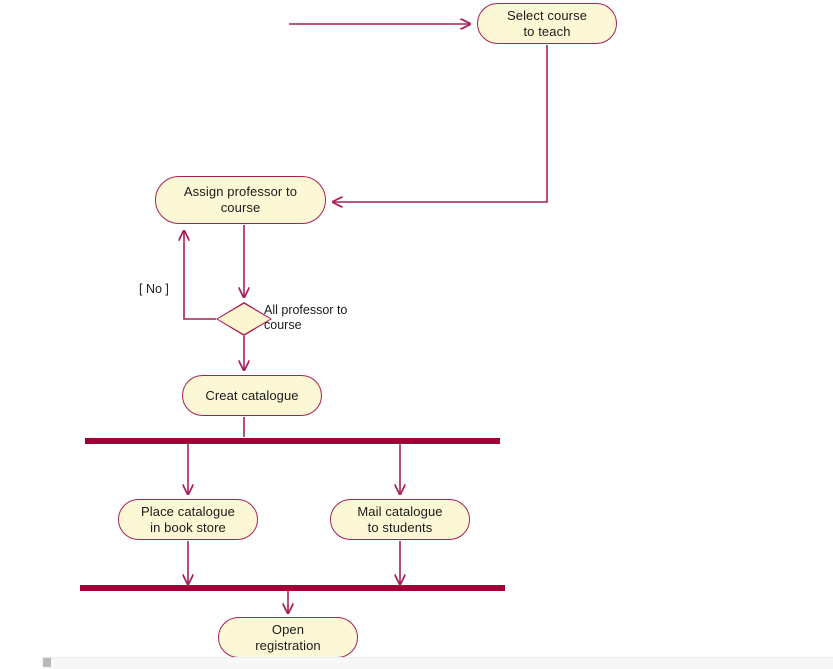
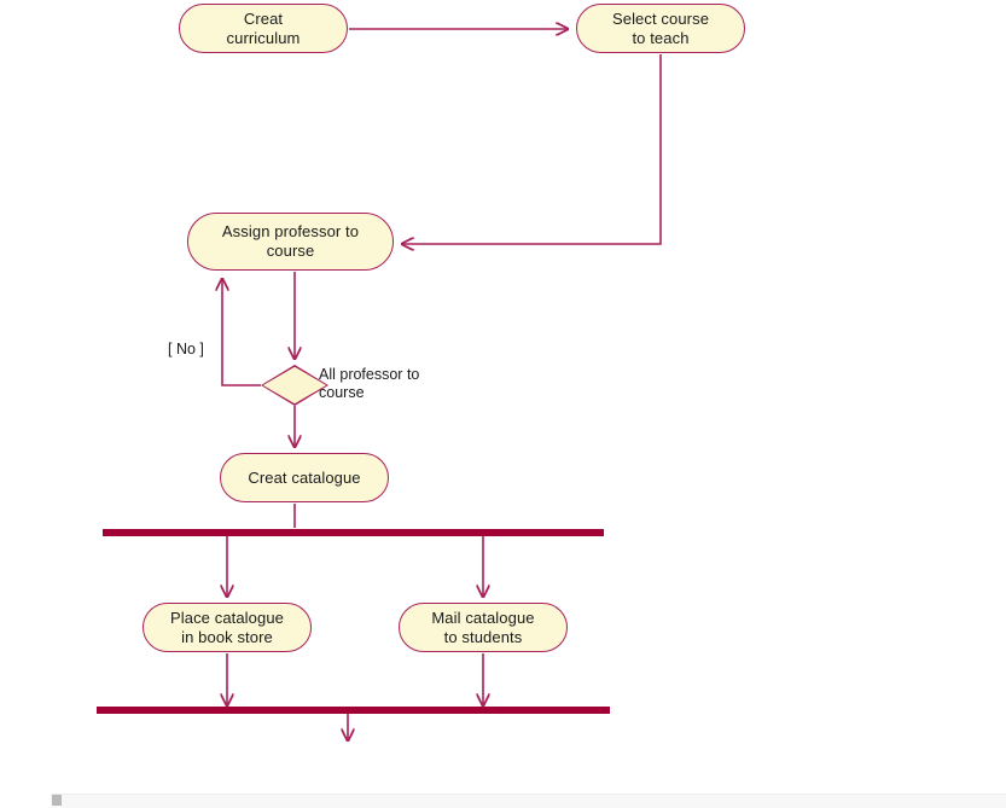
+ Creat
+ curriculum
  Select course
  to teach
  Assign professor to
  course
  Creat catalogue
  Place catalogue
  in book store
  Mail catalogue
  to students
- Open
- registration
  All professor to
  course
  [ No ]
